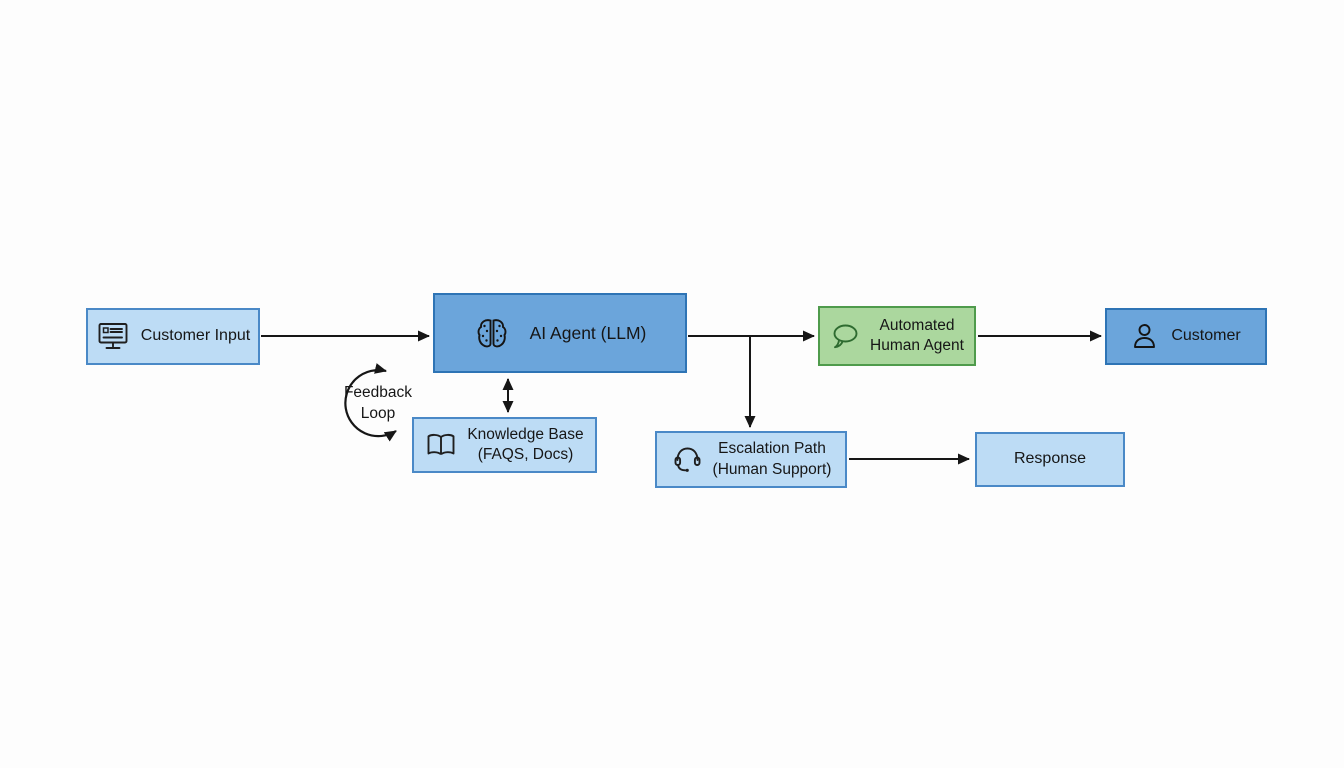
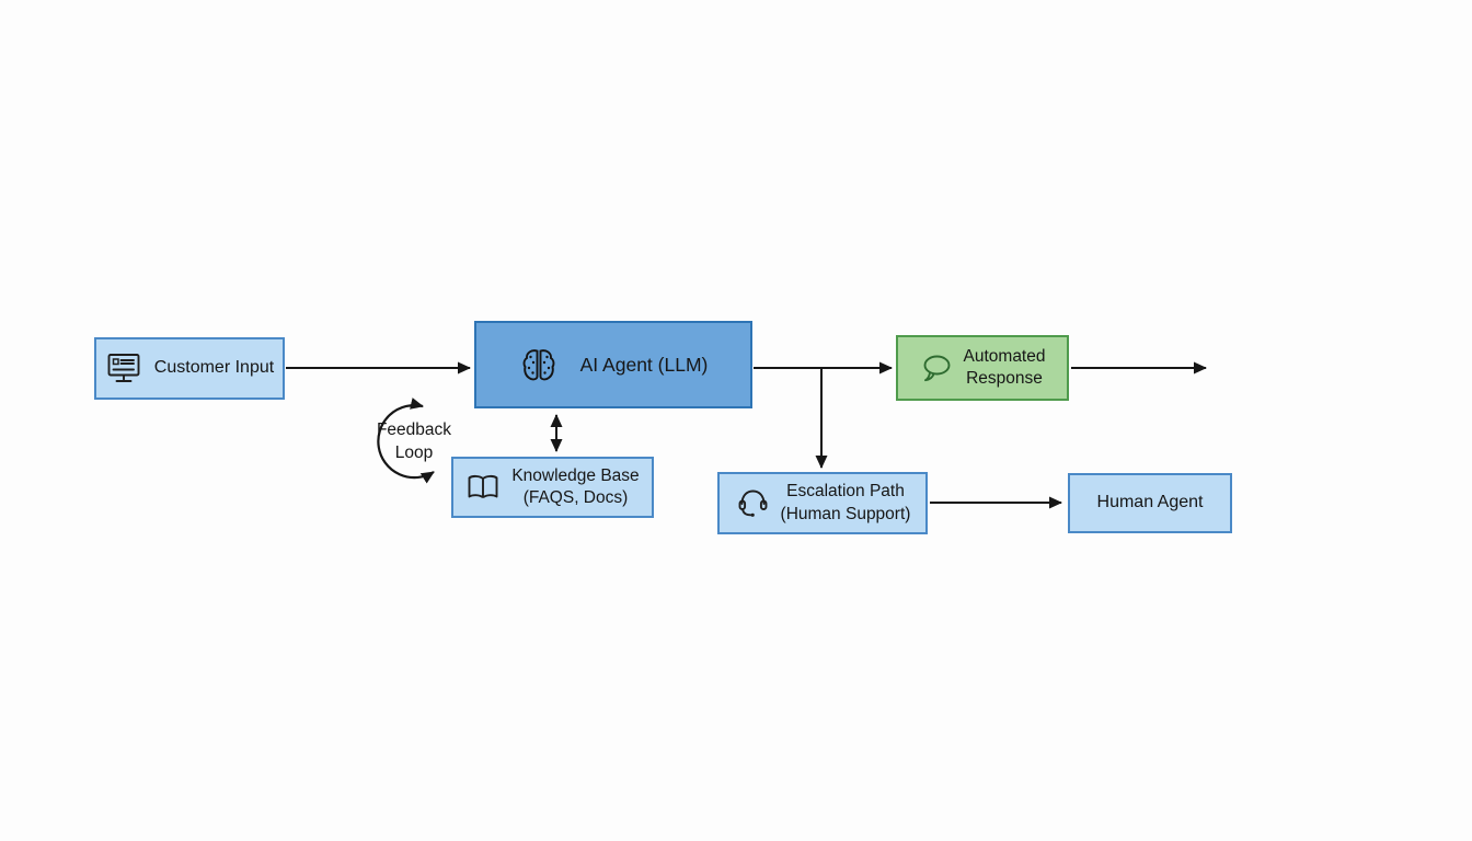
  Customer Input
  AI Agent (LLM)
  Knowledge Base
  (FAQS, Docs)
  Automated
- Human Agent
+ Response
- Customer
  Escalation Path
  (Human Support)
- Response
+ Human Agent
  Feedback
  Loop
